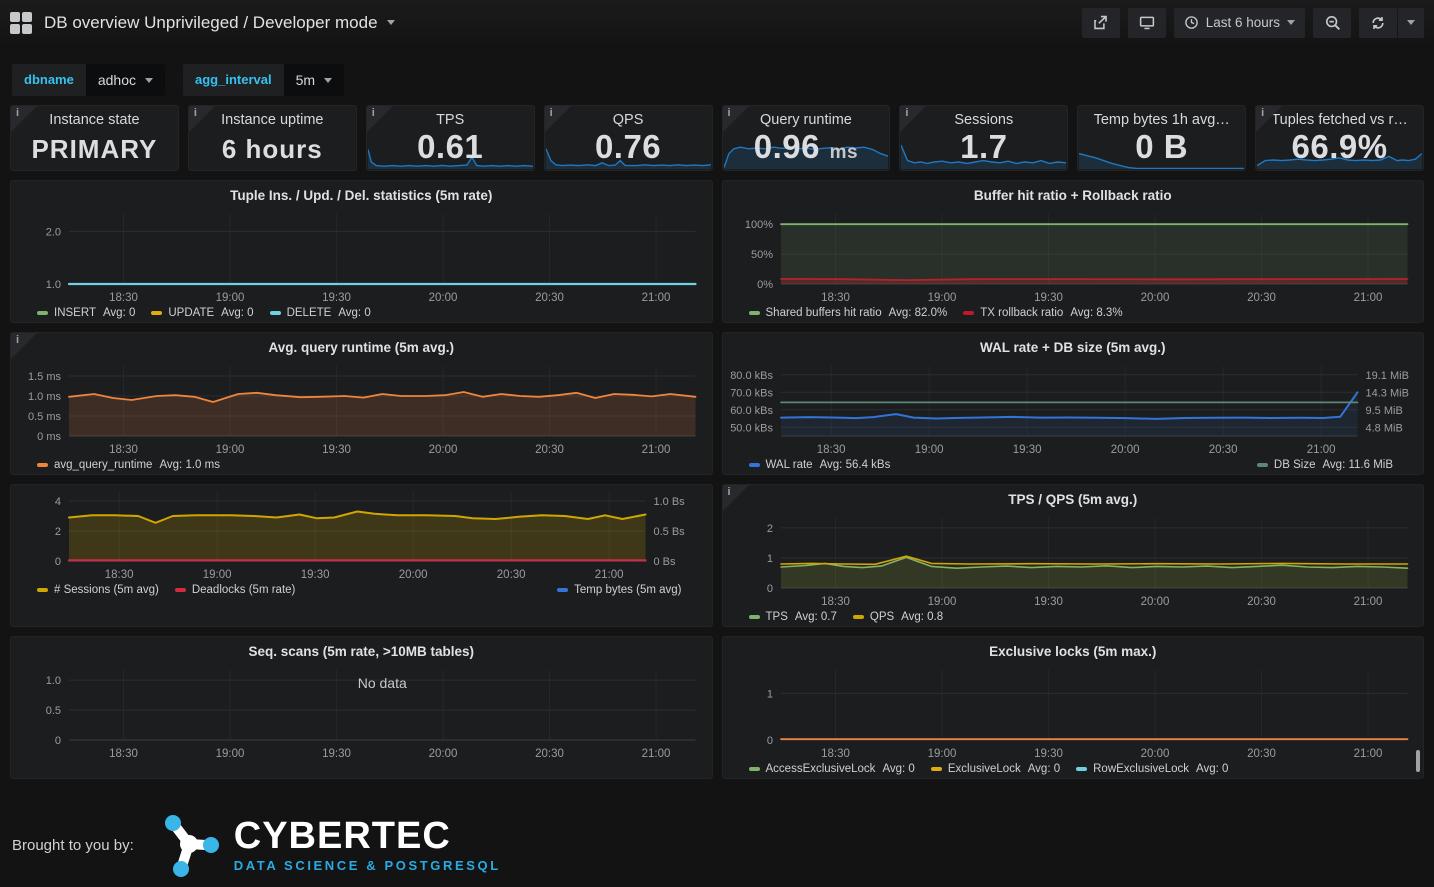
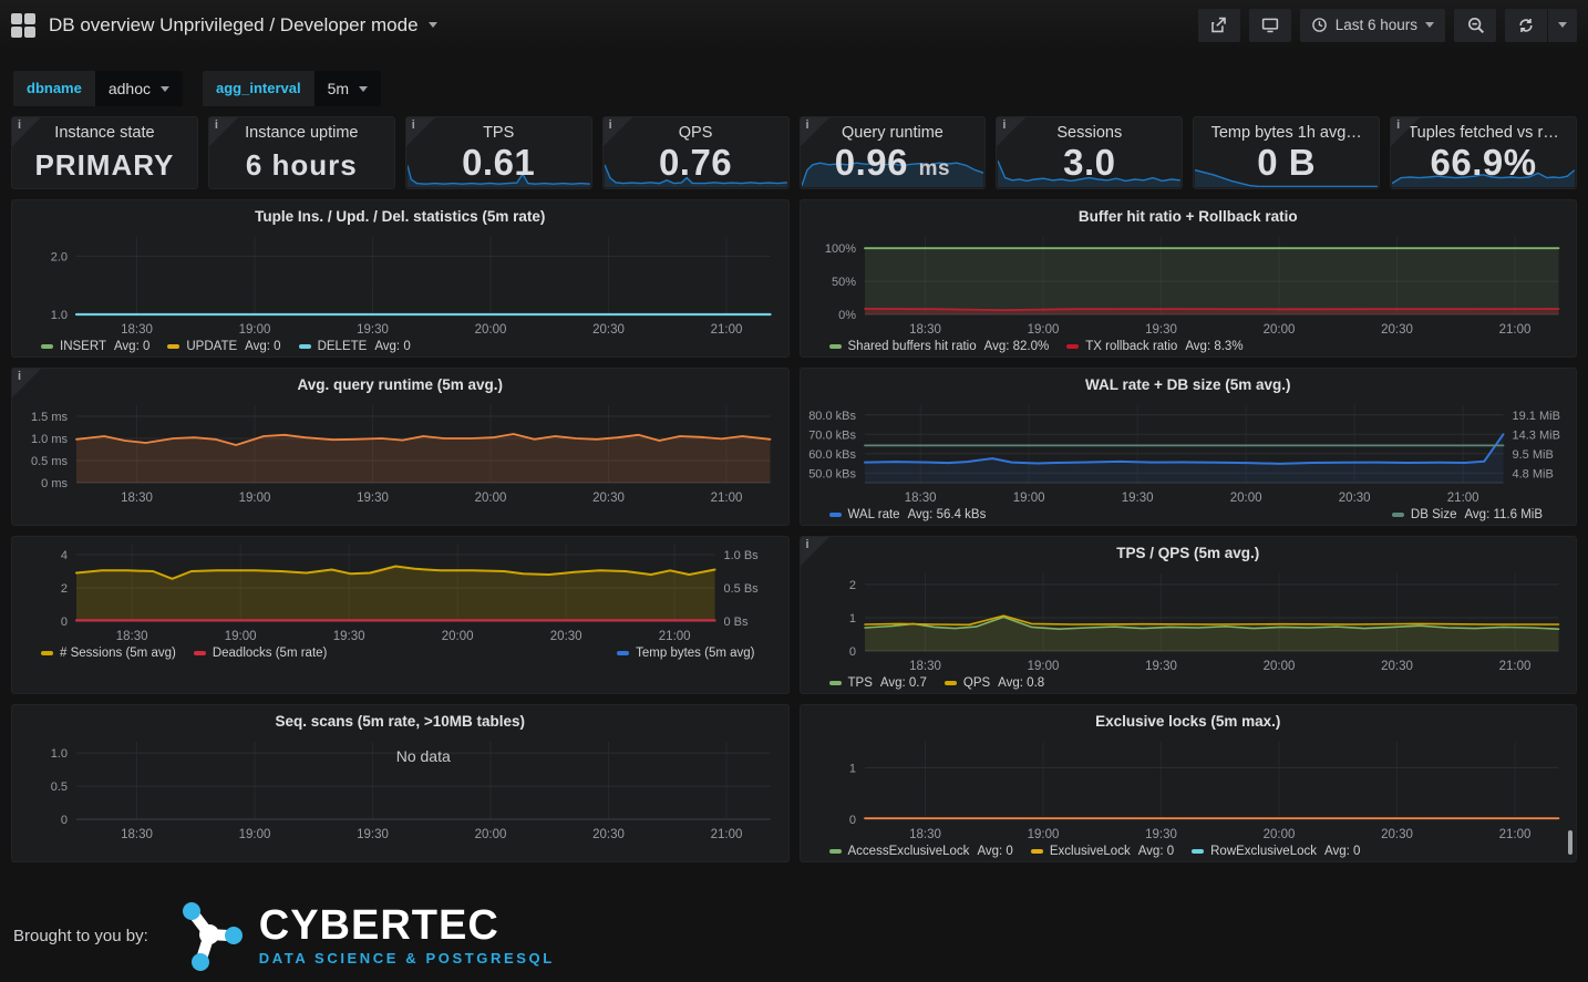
  DB overview Unprivileged / Developer mode
  Last 6 hours
  dbname
  adhoc
  agg_interval
  5m
  i
  Instance state
  PRIMARY
  i
  Instance uptime
  6 hours
  i
  TPS
  0.61
  i
  QPS
  0.76
  i
  Query runtime
  0.96 ms
  i
  Sessions
- 1.7
+ 3.0
  Temp bytes 1h avg…
  0 B
  i
  Tuples fetched vs r…
  66.9%
  Tuple Ins. / Upd. / Del. statistics (5m rate)
  1.0
  2.0
  18:30
  19:00
  19:30
  20:00
  20:30
  21:00
  INSERT
  Avg: 0
  UPDATE
  Avg: 0
  DELETE
  Avg: 0
  Buffer hit ratio + Rollback ratio
  0%
  50%
  100%
  18:30
  19:00
  19:30
  20:00
  20:30
  21:00
  Shared buffers hit ratio
  Avg: 82.0%
  TX rollback ratio
  Avg: 8.3%
  i
  Avg. query runtime (5m avg.)
  0 ms
  0.5 ms
  1.0 ms
  1.5 ms
  18:30
  19:00
  19:30
  20:00
  20:30
  21:00
- avg_query_runtime
- Avg: 1.0 ms
  WAL rate + DB size (5m avg.)
  50.0 kBs
  60.0 kBs
  70.0 kBs
  80.0 kBs
  4.8 MiB
  9.5 MiB
  14.3 MiB
  19.1 MiB
  18:30
  19:00
  19:30
  20:00
  20:30
  21:00
  WAL rate
  Avg: 56.4 kBs
  DB Size
  Avg: 11.6 MiB
  0
  2
  4
  0 Bs
  0.5 Bs
  1.0 Bs
  18:30
  19:00
  19:30
  20:00
  20:30
  21:00
  # Sessions (5m avg)
  Deadlocks (5m rate)
  Temp bytes (5m avg)
  i
  TPS / QPS (5m avg.)
  0
  1
  2
  18:30
  19:00
  19:30
  20:00
  20:30
  21:00
  TPS
  Avg: 0.7
  QPS
  Avg: 0.8
  Seq. scans (5m rate, >10MB tables)
  0
  0.5
  1.0
  18:30
  19:00
  19:30
  20:00
  20:30
  21:00
  No data
  Exclusive locks (5m max.)
  0
  1
  18:30
  19:00
  19:30
  20:00
  20:30
  21:00
  AccessExclusiveLock
  Avg: 0
  ExclusiveLock
  Avg: 0
  RowExclusiveLock
  Avg: 0
  Brought to you by:
  CYBERTEC
  DATA SCIENCE & POSTGRESQL
